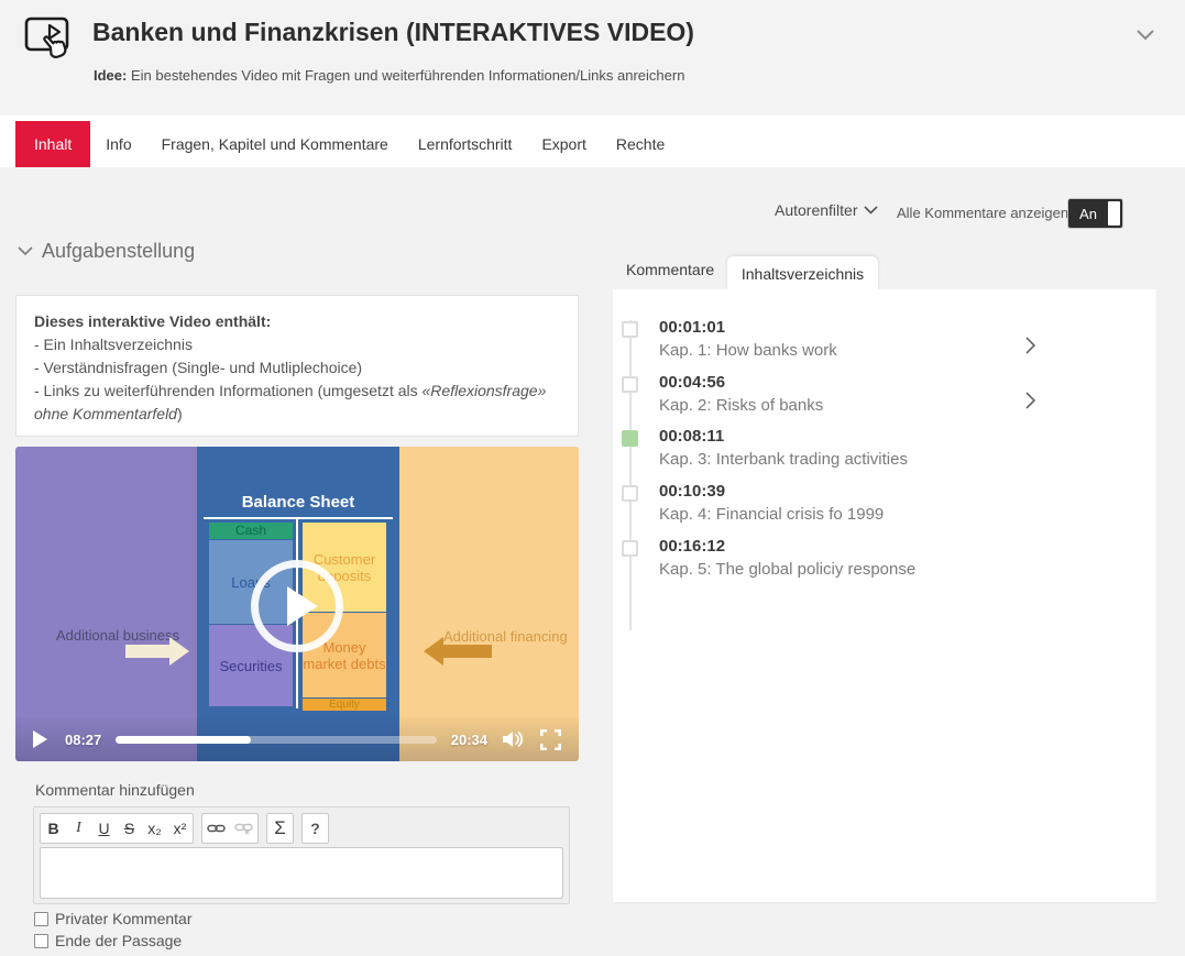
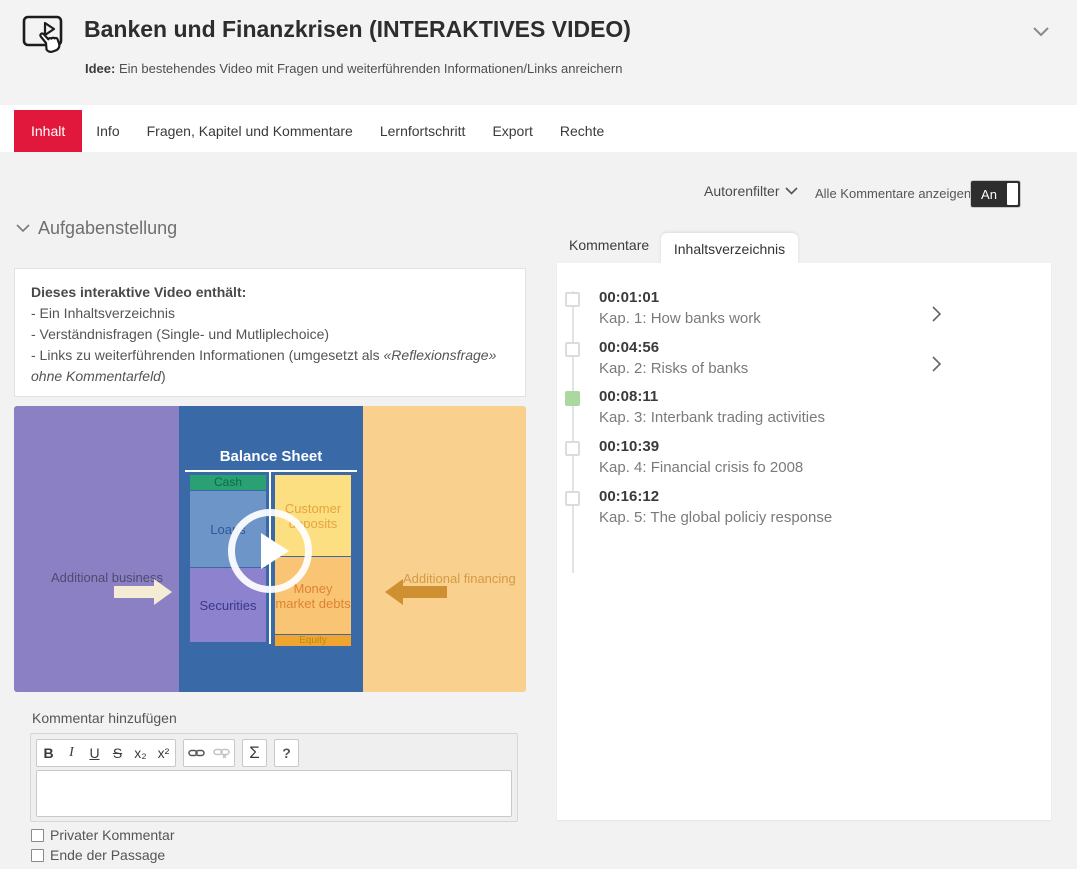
  Banken und Finanzkrisen (INTERAKTIVES VIDEO)
  Idee: Ein bestehendes Video mit Fragen und weiterführenden Informationen/Links anreichern
  Inhalt
  Info
  Fragen, Kapitel und Kommentare
  Lernfortschritt
  Export
  Rechte
  Autorenfilter
  Alle Kommentare anzeigen
  An
  Aufgabenstellung
  Dieses interaktive Video enthält:
  - Ein Inhaltsverzeichnis
  - Verständnisfragen (Single- und Mutliplechoice)
  - Links zu weiterführenden Informationen (umgesetzt als «Reflexionsfrage» ohne Kommentarfeld)
  Balance Sheet
  Cash
  Loans
  Securities
  Customer deposits
  Money market debts
  Equity
  Additional business
  Additional financing
- 08:27
- 20:34
  Kommentar hinzufügen
  B
  I
  U
  S
  x₂
  x²
  Σ
  ?
  Privater Kommentar
  Ende der Passage
  Kommentare
  Inhaltsverzeichnis
  00:01:01
  Kap. 1: How banks work
  00:04:56
  Kap. 2: Risks of banks
  00:08:11
  Kap. 3: Interbank trading activities
  00:10:39
- Kap. 4: Financial crisis fo 1999
+ Kap. 4: Financial crisis fo 2008
  00:16:12
  Kap. 5: The global policiy response
